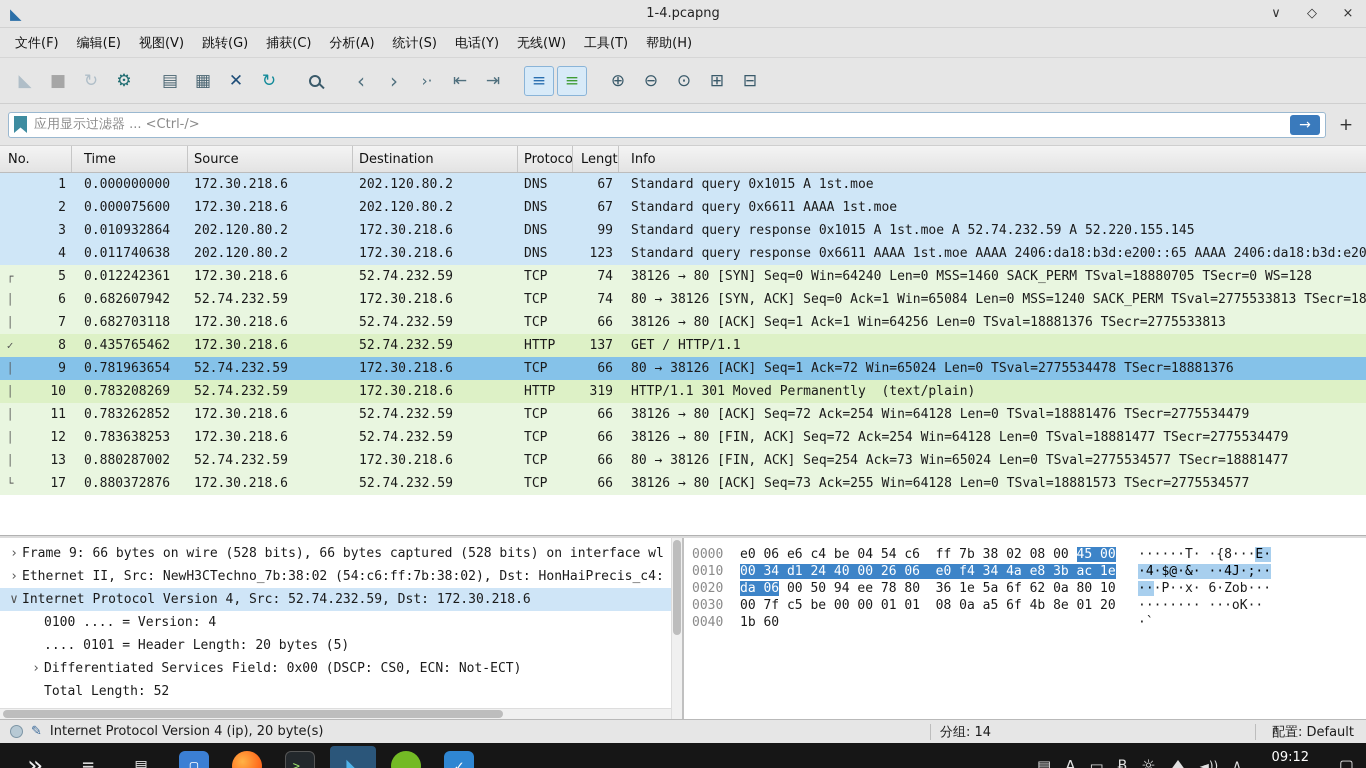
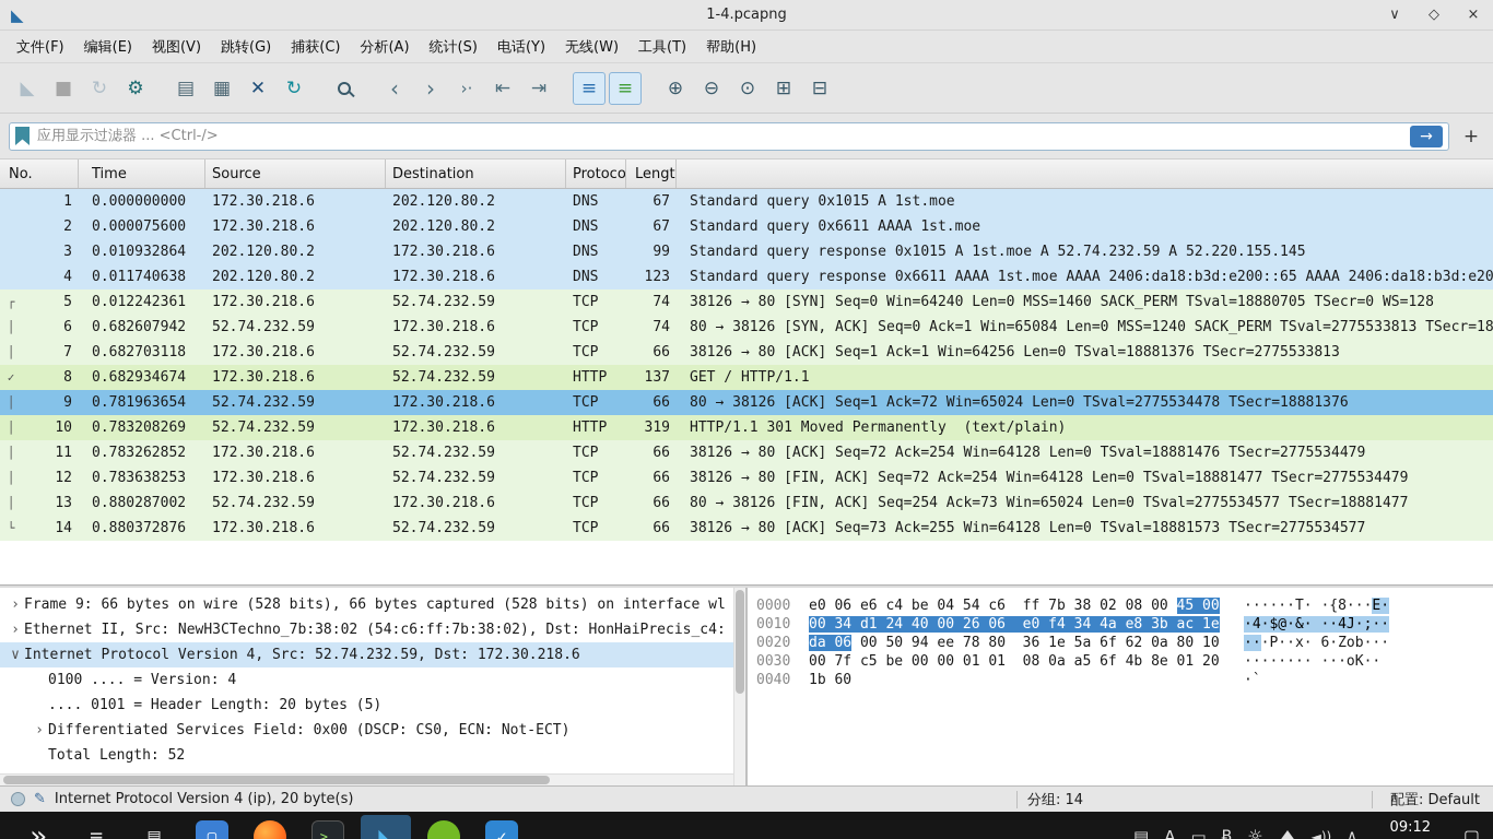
  ◣
  1-4.pcapng
  ∨
  ◇
  ×
  文件(F)
  编辑(E)
  视图(V)
  跳转(G)
  捕获(C)
  分析(A)
  统计(S)
  电话(Y)
  无线(W)
  工具(T)
  帮助(H)
  ◣
  ■
  ↻
  ⚙
  ▤
  ▦
  ✕
  ↻
  ‹
  ›
  ›·
  ⇤
  ⇥
  ≡
  ≡
  ⊕
  ⊖
  ⊙
  ⊞
  ⊟
  应用显示过滤器 ... <Ctrl-/>
  →
  +
  No.
  Time
  Source
  Destination
  Protoco
  Lengt
- Info
  1
  0.000000000
  172.30.218.6
  202.120.80.2
  DNS
  67
  Standard query 0x1015 A 1st.moe
  2
  0.000075600
  172.30.218.6
  202.120.80.2
  DNS
  67
  Standard query 0x6611 AAAA 1st.moe
  3
  0.010932864
  202.120.80.2
  172.30.218.6
  DNS
  99
  Standard query response 0x1015 A 1st.moe A 52.74.232.59 A 52.220.155.145
  4
  0.011740638
  202.120.80.2
  172.30.218.6
  DNS
  123
  Standard query response 0x6611 AAAA 1st.moe AAAA 2406:da18:b3d:e200::65 AAAA 2406:da18:b3d:e20
  ┌
  5
  0.012242361
  172.30.218.6
  52.74.232.59
  TCP
  74
  38126 → 80 [SYN] Seq=0 Win=64240 Len=0 MSS=1460 SACK_PERM TSval=18880705 TSecr=0 WS=128
  │
  6
  0.682607942
  52.74.232.59
  172.30.218.6
  TCP
  74
  80 → 38126 [SYN, ACK] Seq=0 Ack=1 Win=65084 Len=0 MSS=1240 SACK_PERM TSval=2775533813 TSecr=18
  │
  7
  0.682703118
  172.30.218.6
  52.74.232.59
  TCP
  66
  38126 → 80 [ACK] Seq=1 Ack=1 Win=64256 Len=0 TSval=18881376 TSecr=2775533813
  ✓
  8
- 0.435765462
+ 0.682934674
  172.30.218.6
  52.74.232.59
  HTTP
  137
  GET / HTTP/1.1
  │
  9
  0.781963654
  52.74.232.59
  172.30.218.6
  TCP
  66
  80 → 38126 [ACK] Seq=1 Ack=72 Win=65024 Len=0 TSval=2775534478 TSecr=18881376
  │
  10
  0.783208269
  52.74.232.59
  172.30.218.6
  HTTP
  319
  HTTP/1.1 301 Moved Permanently (text/plain)
  │
  11
  0.783262852
  172.30.218.6
  52.74.232.59
  TCP
  66
  38126 → 80 [ACK] Seq=72 Ack=254 Win=64128 Len=0 TSval=18881476 TSecr=2775534479
  │
  12
  0.783638253
  172.30.218.6
  52.74.232.59
  TCP
  66
  38126 → 80 [FIN, ACK] Seq=72 Ack=254 Win=64128 Len=0 TSval=18881477 TSecr=2775534479
  │
  13
  0.880287002
  52.74.232.59
  172.30.218.6
  TCP
  66
  80 → 38126 [FIN, ACK] Seq=254 Ack=73 Win=65024 Len=0 TSval=2775534577 TSecr=18881477
  └
- 17
+ 14
  0.880372876
  172.30.218.6
  52.74.232.59
  TCP
  66
  38126 → 80 [ACK] Seq=73 Ack=255 Win=64128 Len=0 TSval=18881573 TSecr=2775534577
  ›
  Frame 9: 66 bytes on wire (528 bits), 66 bytes captured (528 bits) on interface wl
  ›
  Ethernet II, Src: NewH3CTechno_7b:38:02 (54:c6:ff:7b:38:02), Dst: HonHaiPrecis_c4:
  ∨
  Internet Protocol Version 4, Src: 52.74.232.59, Dst: 172.30.218.6
  0100 .... = Version: 4
  .... 0101 = Header Length: 20 bytes (5)
  ›
  Differentiated Services Field: 0x00 (DSCP: CS0, ECN: Not-ECT)
  Total Length: 52
  0000
  e0 06 e6 c4 be 04 54 c6 ff 7b 38 02 08 00 45 00
  ······T· ·{8···E·
  0010
  00 34 d1 24 40 00 26 06 e0 f4 34 4a e8 3b ac 1e
  ·4·$@·&· ··4J·;··
  0020
  da 06 00 50 94 ee 78 80 36 1e 5a 6f 62 0a 80 10
  ···P··x· 6·Zob···
  0030
  00 7f c5 be 00 00 01 01 08 0a a5 6f 4b 8e 01 20
  ········ ···oK··
  0040
  1b 60
  ·`
  ✎
  Internet Protocol Version 4 (ip), 20 byte(s)
  分组: 14
  配置: Default
  »
  ≡
  ▤
  ▢
  >_
  ◣
  ✓
  ▤
  A
  ▭
  Ƀ
  ☼
  ◄))
  ∧
  09:12
  ▢
